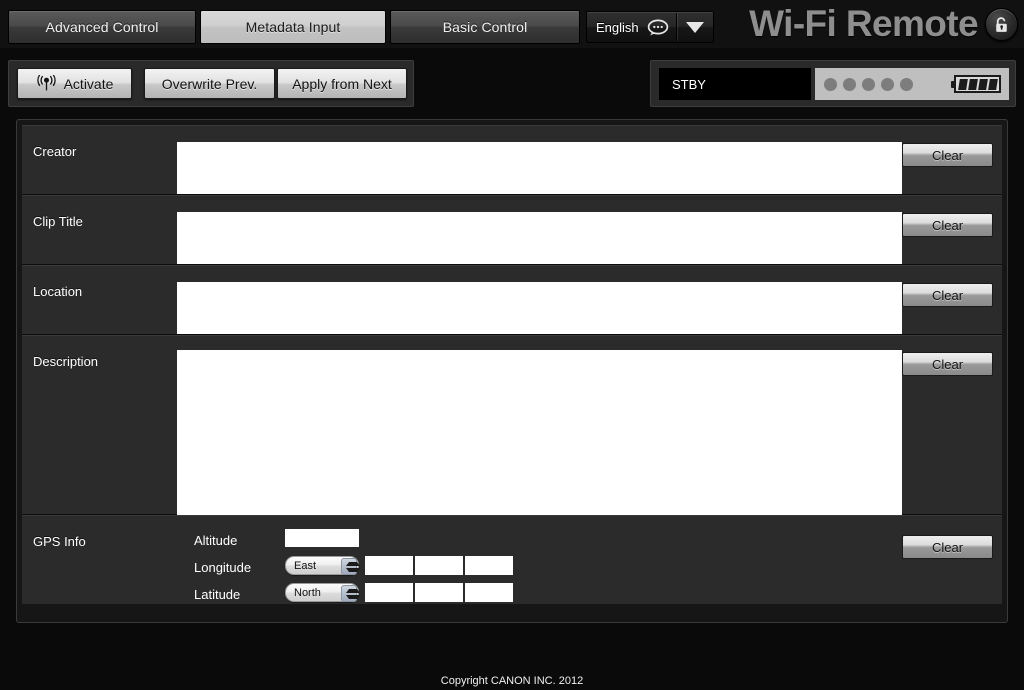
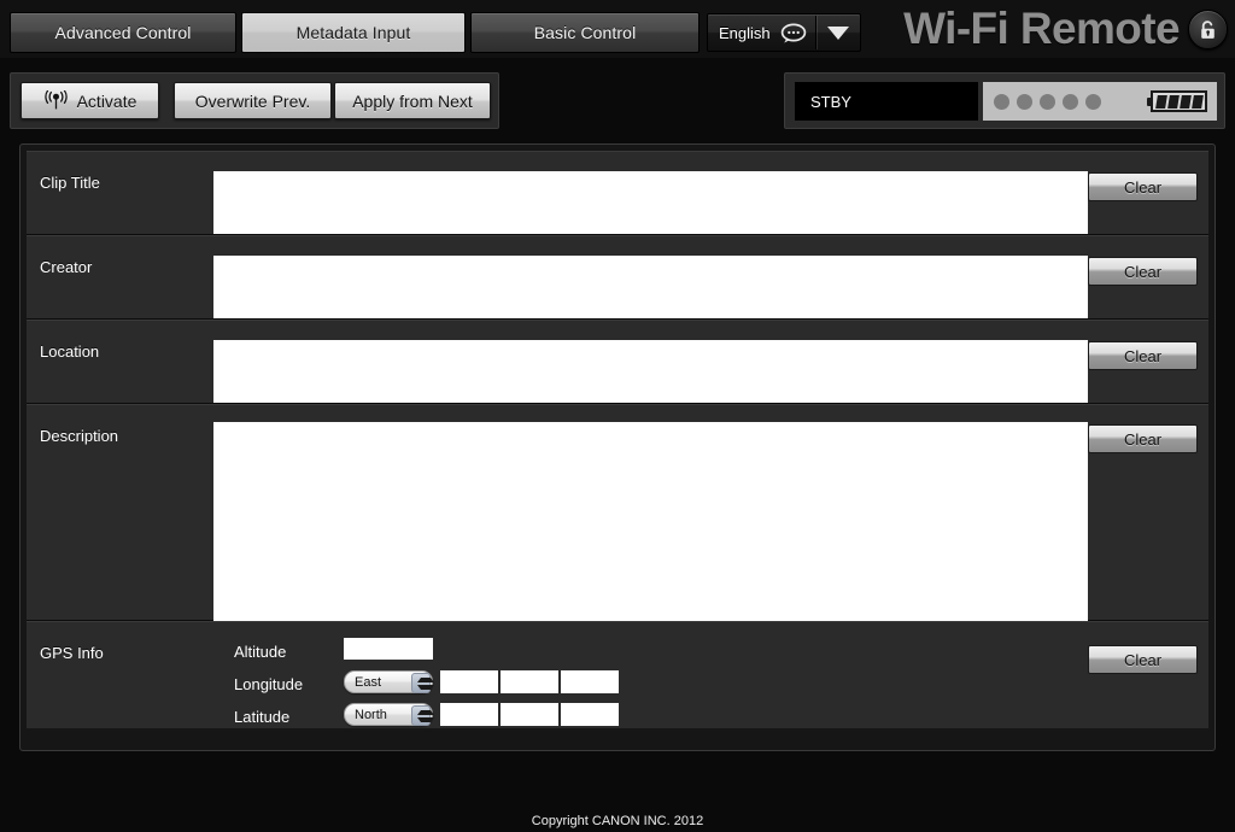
  Advanced Control
  Metadata Input
  Basic Control
  English
  Wi-Fi Remote
  Activate
  Overwrite Prev.
  Apply from Next
  STBY
- Creator
+ Clip Title
  Clear
- Clip Title
+ Creator
  Clear
  Location
  Clear
  Description
  Clear
  GPS Info
  Altitude
  Longitude
  East
  Latitude
  North
  Clear
  Copyright CANON INC. 2012
